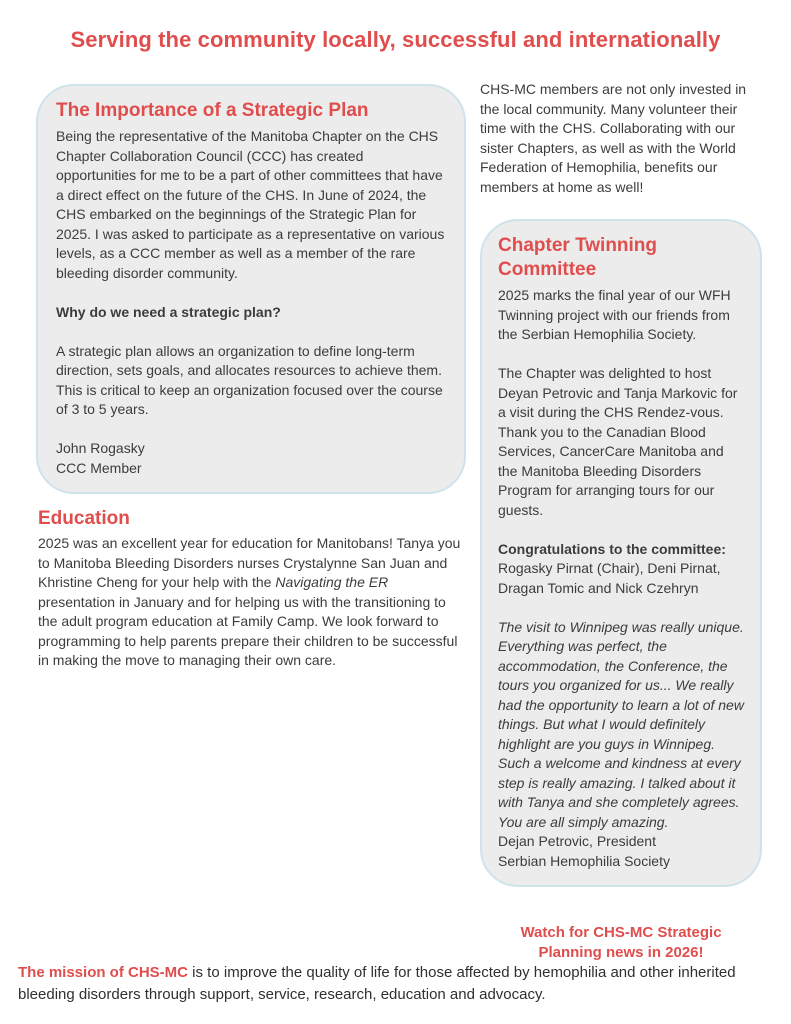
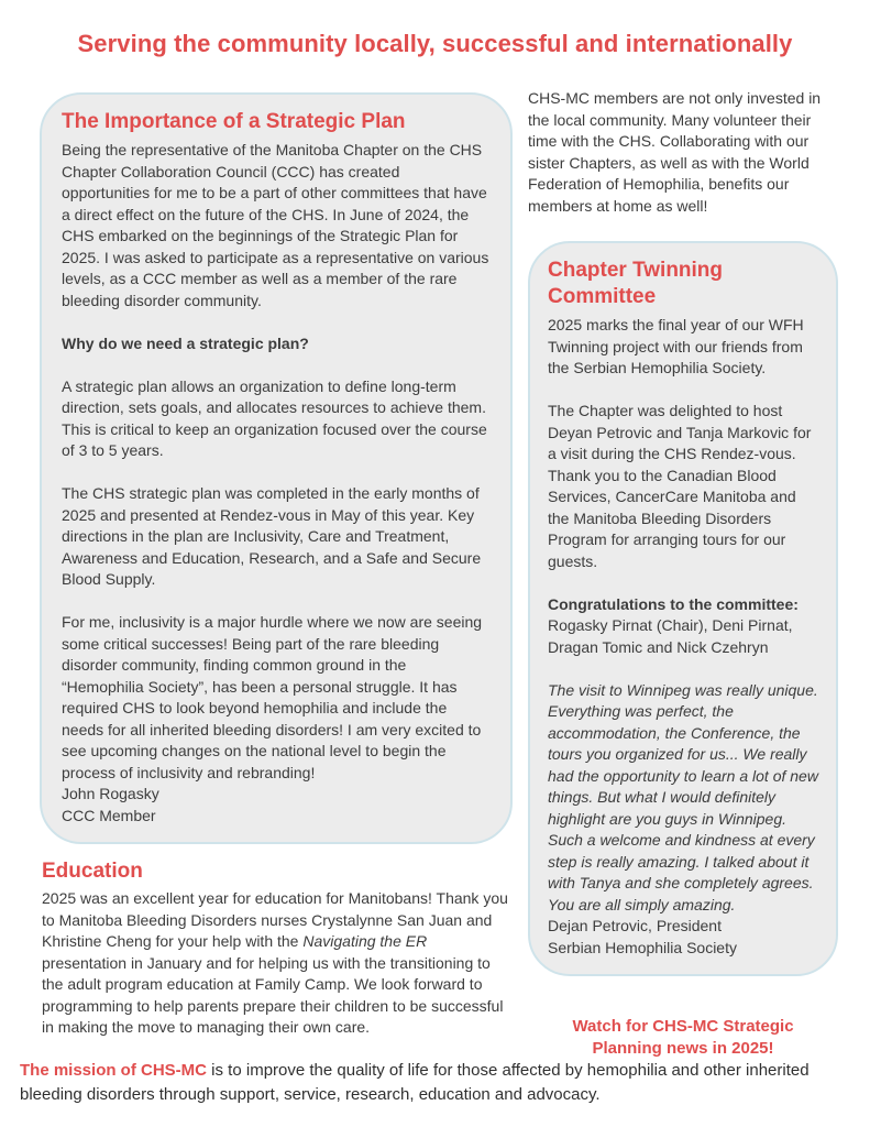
  Serving the community locally, successful and internationally
  The Importance of a Strategic Plan
  Being the representative of the Manitoba Chapter on the CHS Chapter Collaboration Council (CCC) has created opportunities for me to be a part of other committees that have a direct effect on the future of the CHS. In June of 2024, the CHS embarked on the beginnings of the Strategic Plan for 2025. I was asked to participate as a representative on various levels, as a CCC member as well as a member of the rare bleeding disorder community.
  Why do we need a strategic plan?
  A strategic plan allows an organization to define long-term direction, sets goals, and allocates resources to achieve them. This is critical to keep an organization focused over the course of 3 to 5 years.
+ The CHS strategic plan was completed in the early months of 2025 and presented at Rendez-vous in May of this year. Key directions in the plan are Inclusivity, Care and Treatment, Awareness and Education, Research, and a Safe and Secure Blood Supply.
+ For me, inclusivity is a major hurdle where we now are seeing some critical successes! Being part of the rare bleeding disorder community, finding common ground in the “Hemophilia Society”, has been a personal struggle. It has required CHS to look beyond hemophilia and include the needs for all inherited bleeding disorders! I am very excited to see upcoming changes on the national level to begin the process of inclusivity and rebranding!
  John Rogasky
  CCC Member
  Education
- 2025 was an excellent year for education for Manitobans! Tanya you to Manitoba Bleeding Disorders nurses Crystalynne San Juan and Khristine Cheng for your help with the Navigating the ER presentation in January and for helping us with the transitioning to the adult program education at Family Camp. We look forward to programming to help parents prepare their children to be successful in making the move to managing their own care.
+ 2025 was an excellent year for education for Manitobans! Thank you to Manitoba Bleeding Disorders nurses Crystalynne San Juan and Khristine Cheng for your help with the Navigating the ER presentation in January and for helping us with the transitioning to the adult program education at Family Camp. We look forward to programming to help parents prepare their children to be successful in making the move to managing their own care.
  CHS-MC members are not only invested in the local community. Many volunteer their time with the CHS. Collaborating with our sister Chapters, as well as with the World Federation of Hemophilia, benefits our members at home as well!
  Chapter Twinning Committee
  2025 marks the final year of our WFH Twinning project with our friends from the Serbian Hemophilia Society.
  The Chapter was delighted to host Deyan Petrovic and Tanja Markovic for a visit during the CHS Rendez-vous. Thank you to the Canadian Blood Services, CancerCare Manitoba and the Manitoba Bleeding Disorders Program for arranging tours for our guests.
  Congratulations to the committee:
  Rogasky Pirnat (Chair), Deni Pirnat, Dragan Tomic and Nick Czehryn
  The visit to Winnipeg was really unique. Everything was perfect, the accommodation, the Conference, the tours you organized for us... We really had the opportunity to learn a lot of new things. But what I would definitely highlight are you guys in Winnipeg. Such a welcome and kindness at every step is really amazing. I talked about it with Tanya and she completely agrees. You are all simply amazing.
  Dejan Petrovic, President
  Serbian Hemophilia Society
- Watch for CHS-MC Strategic Planning news in 2026!
+ Watch for CHS-MC Strategic Planning news in 2025!
  The mission of CHS-MC is to improve the quality of life for those affected by hemophilia and other inherited bleeding disorders through support, service, research, education and advocacy.
